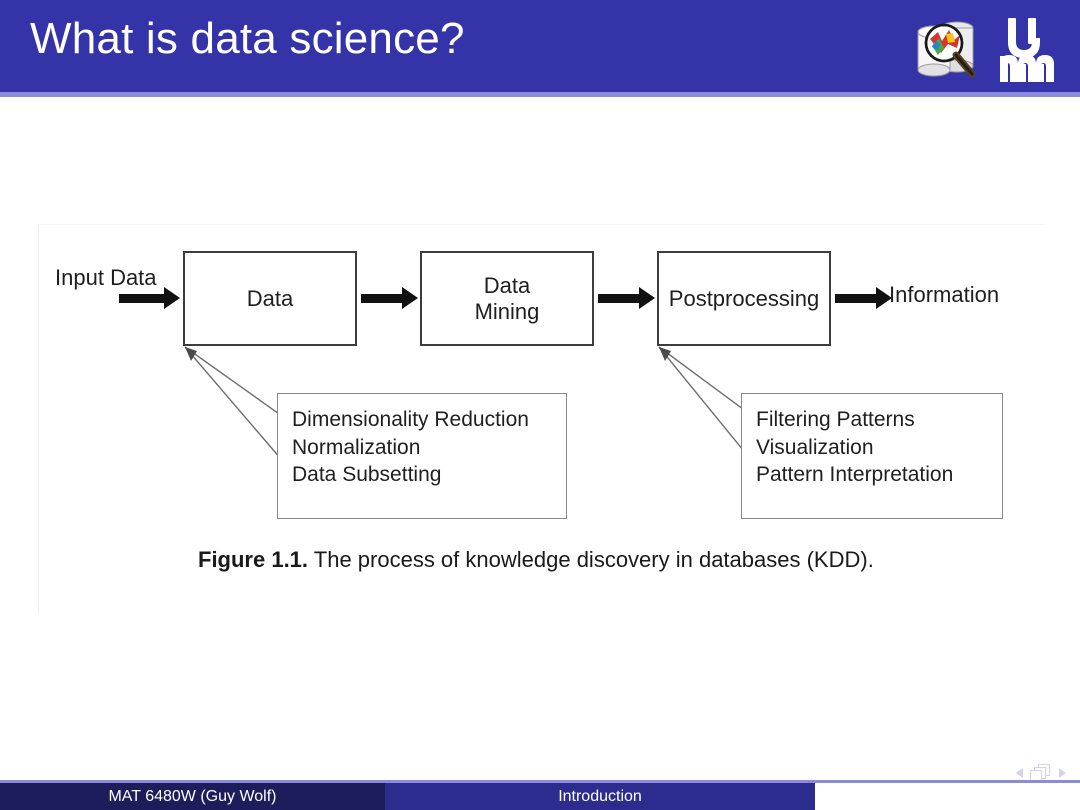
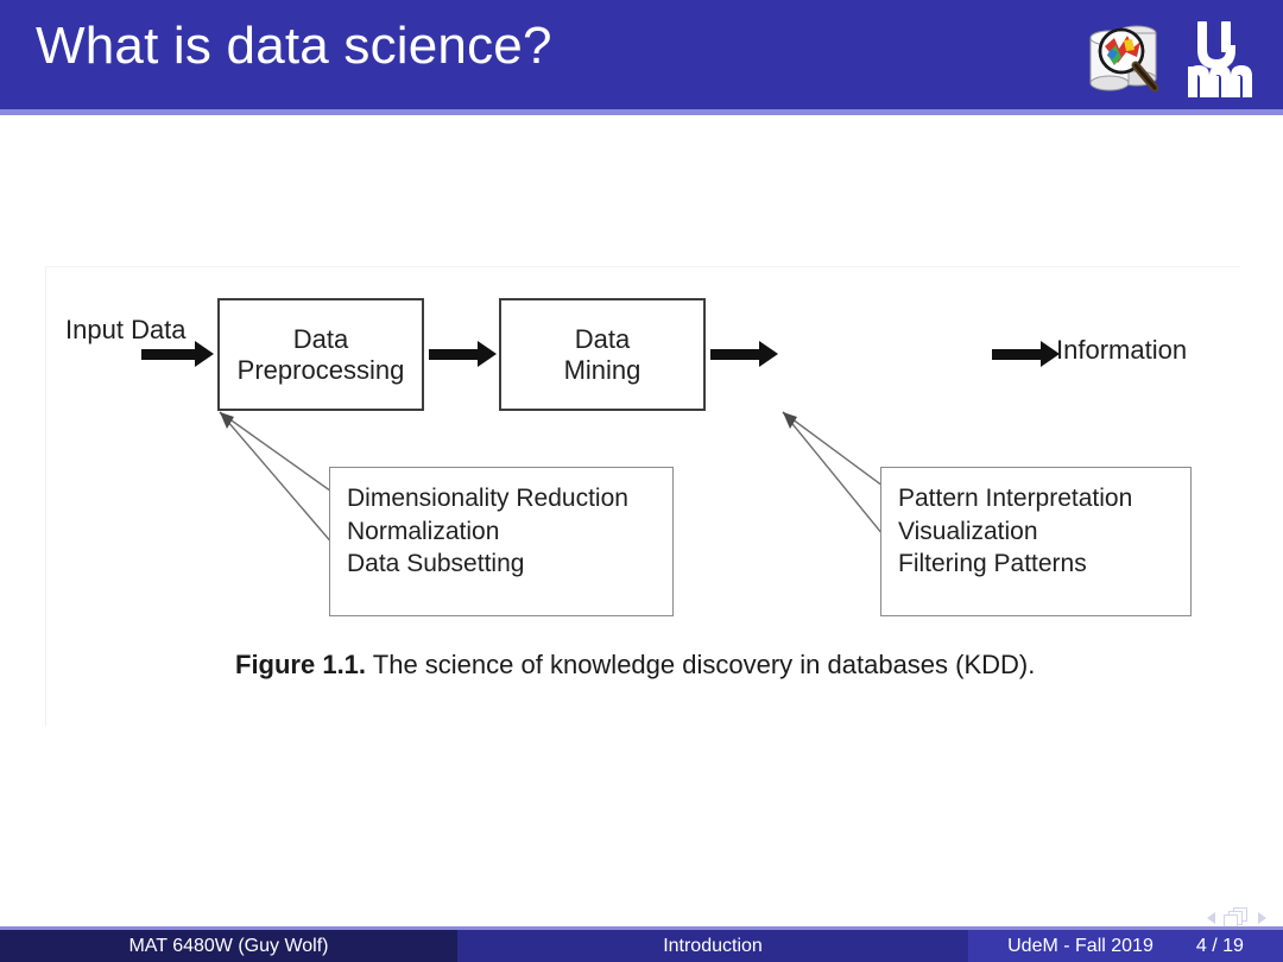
  What is data science?
  Input Data
  Data
+ Preprocessing
  Data
  Mining
- Postprocessing
  Information
  Dimensionality Reduction
  Normalization
  Data Subsetting
- Filtering Patterns
+ Pattern Interpretation
  Visualization
- Pattern Interpretation
+ Filtering Patterns
- Figure 1.1. The process of knowledge discovery in databases (KDD).
+ Figure 1.1. The science of knowledge discovery in databases (KDD).
  MAT 6480W (Guy Wolf)
  Introduction
+ UdeM - Fall 2019
+ 4 / 19
